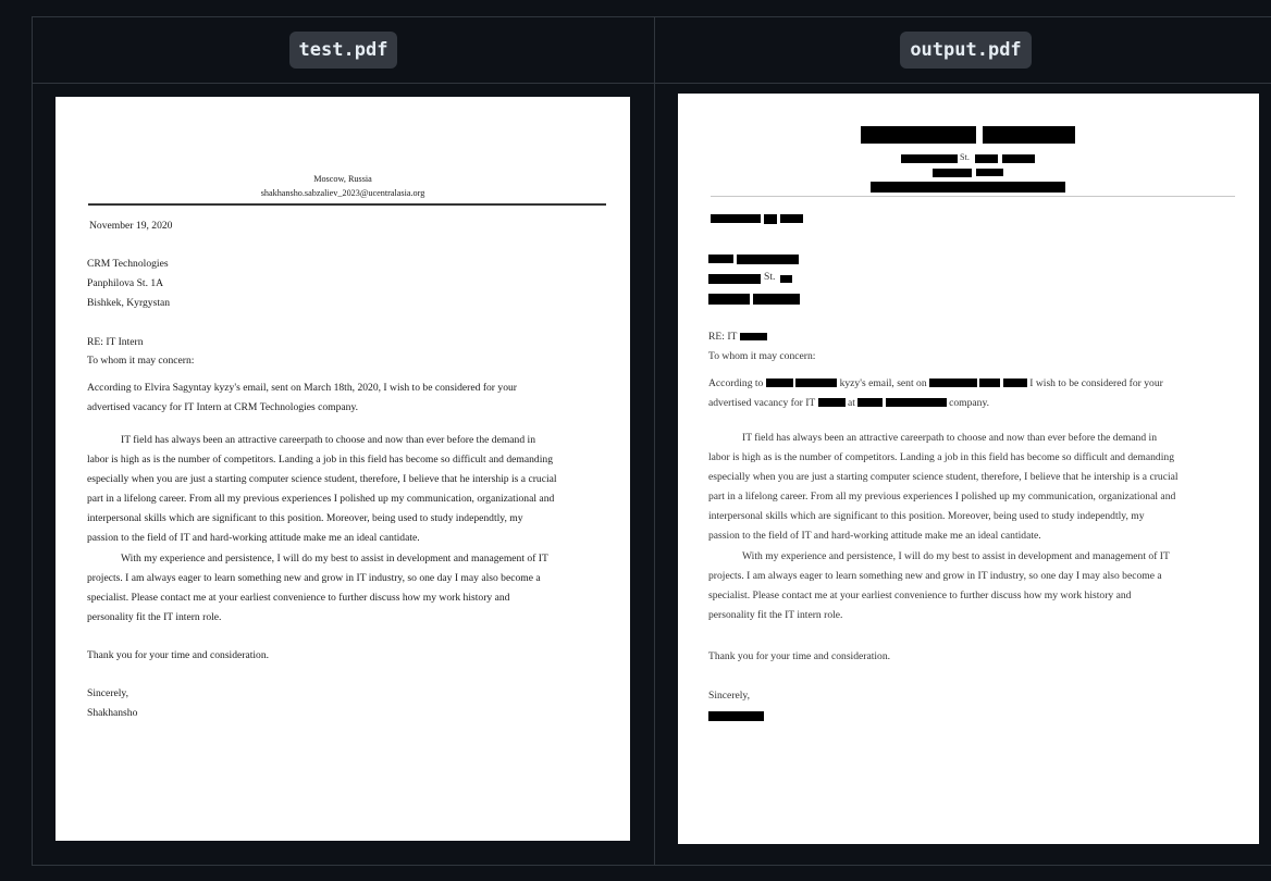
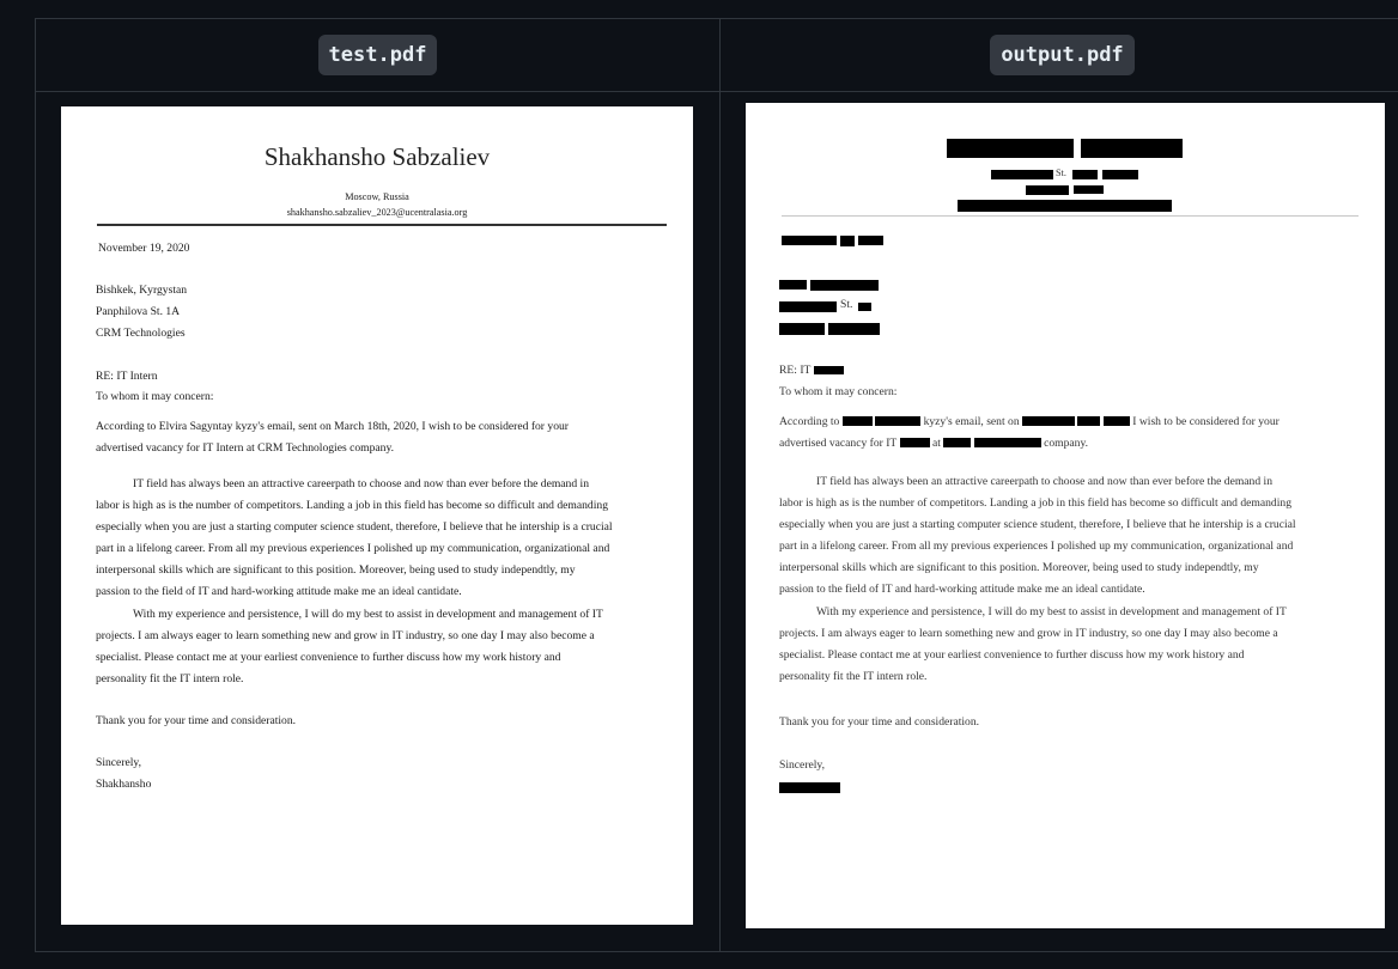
  test.pdf
  output.pdf
+ Shakhansho Sabzaliev
  Moscow, Russia
  shakhansho.sabzaliev_2023@ucentralasia.org
  November 19, 2020
- CRM Technologies
+ Bishkek, Kyrgystan
  Panphilova St. 1A
- Bishkek, Kyrgystan
+ CRM Technologies
  RE: IT Intern
  To whom it may concern:
  According to Elvira Sagyntay kyzy's email, sent on March 18th, 2020, I wish to be considered for your
  advertised vacancy for IT Intern at CRM Technologies company.
  IT field has always been an attractive careerpath to choose and now than ever before the demand in
  labor is high as is the number of competitors. Landing a job in this field has become so difficult and demanding
  especially when you are just a starting computer science student, therefore, I believe that he intership is a crucial
  part in a lifelong career. From all my previous experiences I polished up my communication, organizational and
  interpersonal skills which are significant to this position. Moreover, being used to study independtly, my
  passion to the field of IT and hard-working attitude make me an ideal cantidate.
  With my experience and persistence, I will do my best to assist in development and management of IT
  projects. I am always eager to learn something new and grow in IT industry, so one day I may also become a
  specialist. Please contact me at your earliest convenience to further discuss how my work history and
  personality fit the IT intern role.
  Thank you for your time and consideration.
  Sincerely,
  Shakhansho
  St.
  St.
  RE: IT
  To whom it may concern:
  According to kyzy's email, sent on I wish to be considered for your
  advertised vacancy for IT at company.
  IT field has always been an attractive careerpath to choose and now than ever before the demand in
  labor is high as is the number of competitors. Landing a job in this field has become so difficult and demanding
  especially when you are just a starting computer science student, therefore, I believe that he intership is a crucial
  part in a lifelong career. From all my previous experiences I polished up my communication, organizational and
  interpersonal skills which are significant to this position. Moreover, being used to study independtly, my
  passion to the field of IT and hard-working attitude make me an ideal cantidate.
  With my experience and persistence, I will do my best to assist in development and management of IT
  projects. I am always eager to learn something new and grow in IT industry, so one day I may also become a
  specialist. Please contact me at your earliest convenience to further discuss how my work history and
  personality fit the IT intern role.
  Thank you for your time and consideration.
  Sincerely,
